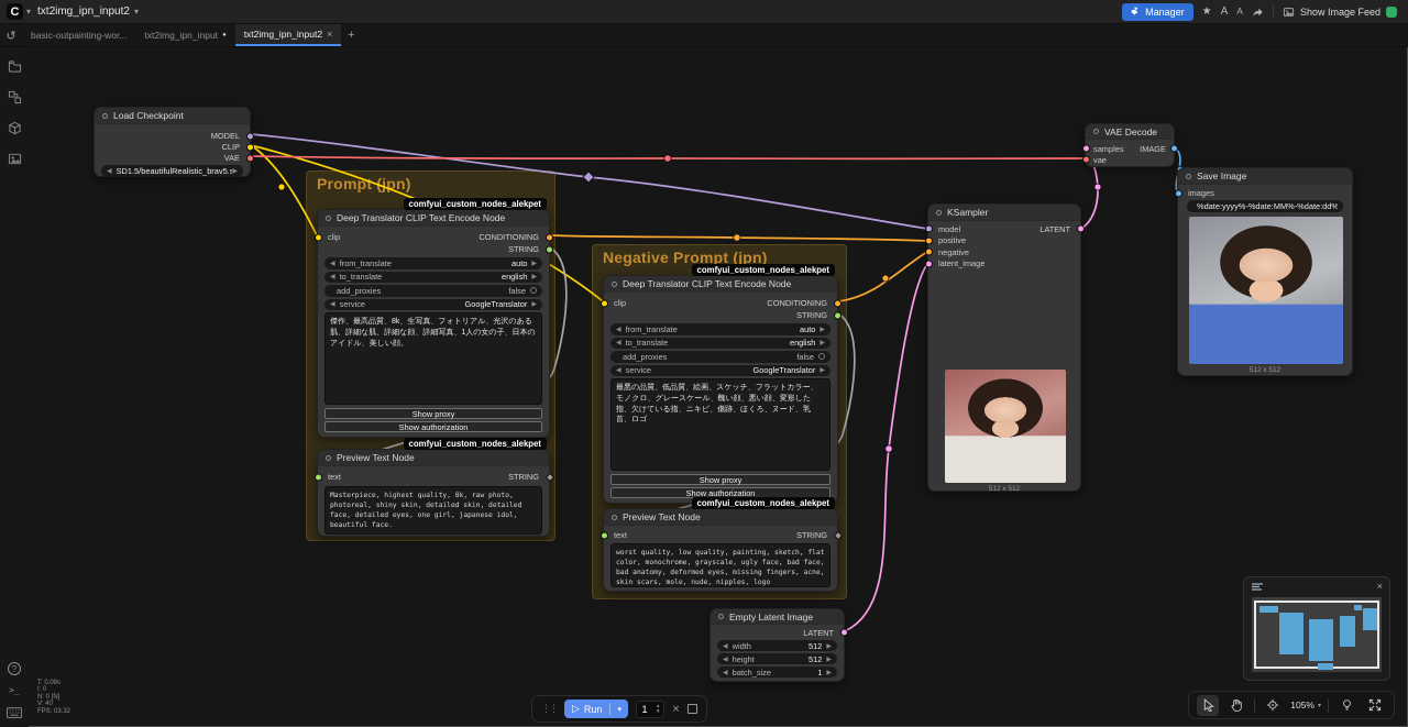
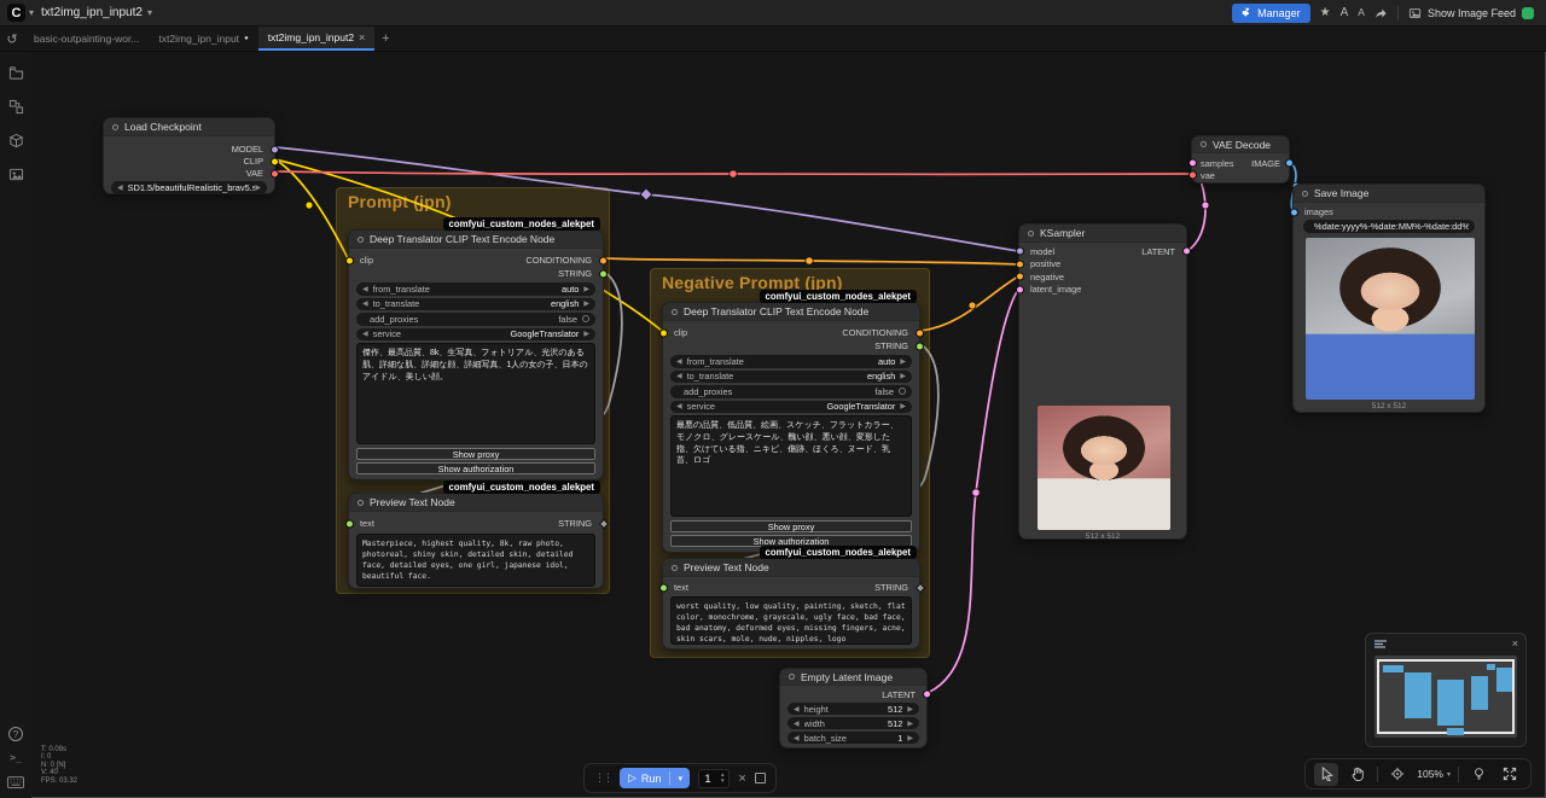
  C
  ▾
  txt2img_ipn_input2
  ▾
  Manager
  ★
  A
  A
  Show Image Feed
  ↺
  basic-outpainting-wor...
  txt2img_ipn_input
  txt2img_ipn_input2
  ×
  +
  ?
  >_
  Prompt (jpn)
  Negative Prompt (jpn)
  Load Checkpoint
  MODEL
  CLIP
  VAE
  SD1.5/beautifulRealistic_brav5.s
  comfyui_custom_nodes_alekpet
  Deep Translator CLIP Text Encode Node
  clip
  CONDITIONING
  STRING
  from_translate
  auto
  to_translate
  english
  add_proxies
  false
  service
  GoogleTranslator
  Show proxy
  Show authorization
  comfyui_custom_nodes_alekpet
  Preview Text Node
  text
  STRING
  comfyui_custom_nodes_alekpet
  Deep Translator CLIP Text Encode Node
  clip
  CONDITIONING
  STRING
  from_translate
  auto
  to_translate
  english
  add_proxies
  false
  service
  GoogleTranslator
  Show proxy
  Show authorization
  comfyui_custom_nodes_alekpet
  Preview Text Node
  text
  STRING
  KSampler
  model
  LATENT
  positive
  negative
  latent_image
  VAE Decode
  samples
  IMAGE
  vae
  Save Image
  images
  %date:yyyy%-%date:MM%-%date:dd%
  Empty Latent Image
  LATENT
- width
+ height
  512
- height
+ width
  512
  batch_size
  1
  ⋮⋮
  ▷
  Run
  1
  ×
  ×
  105%
